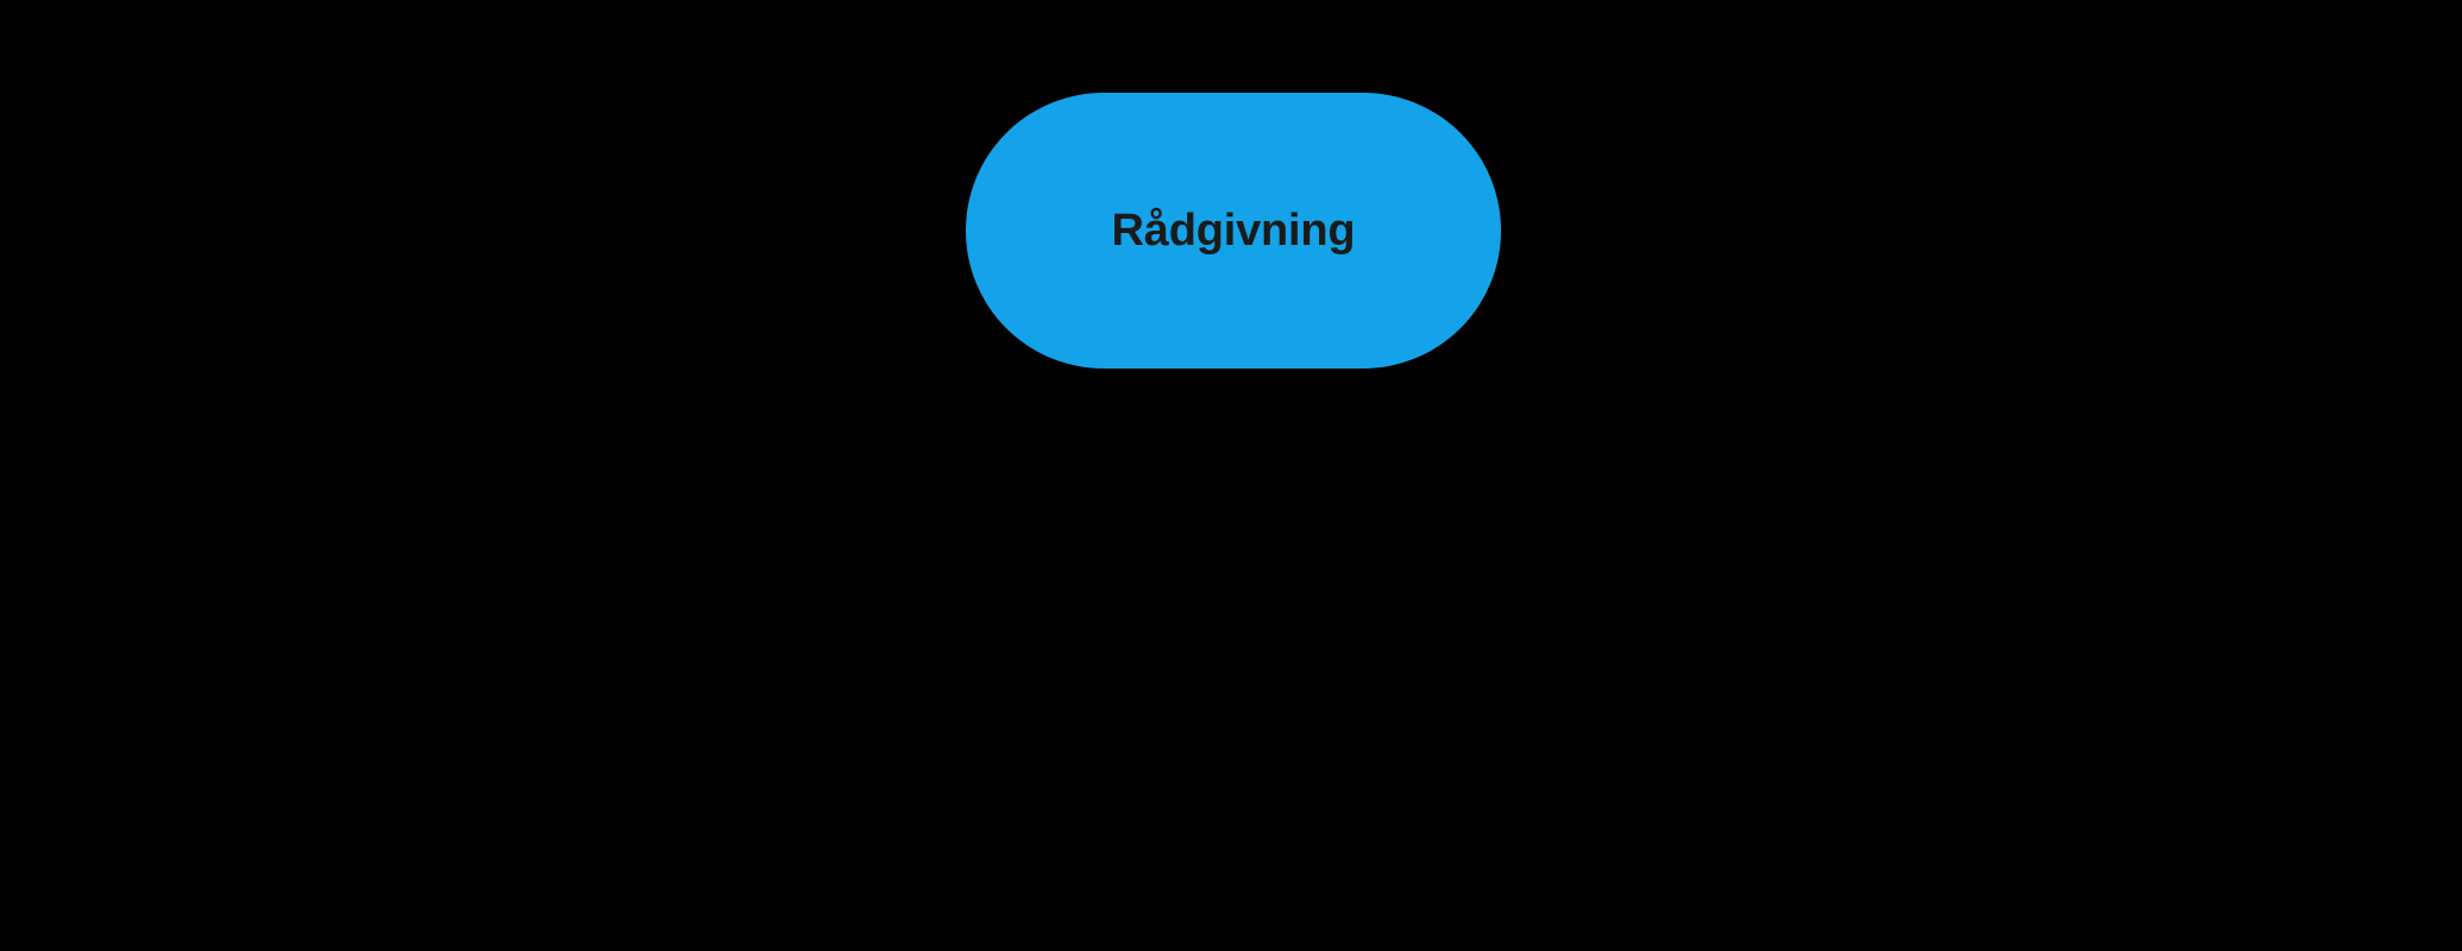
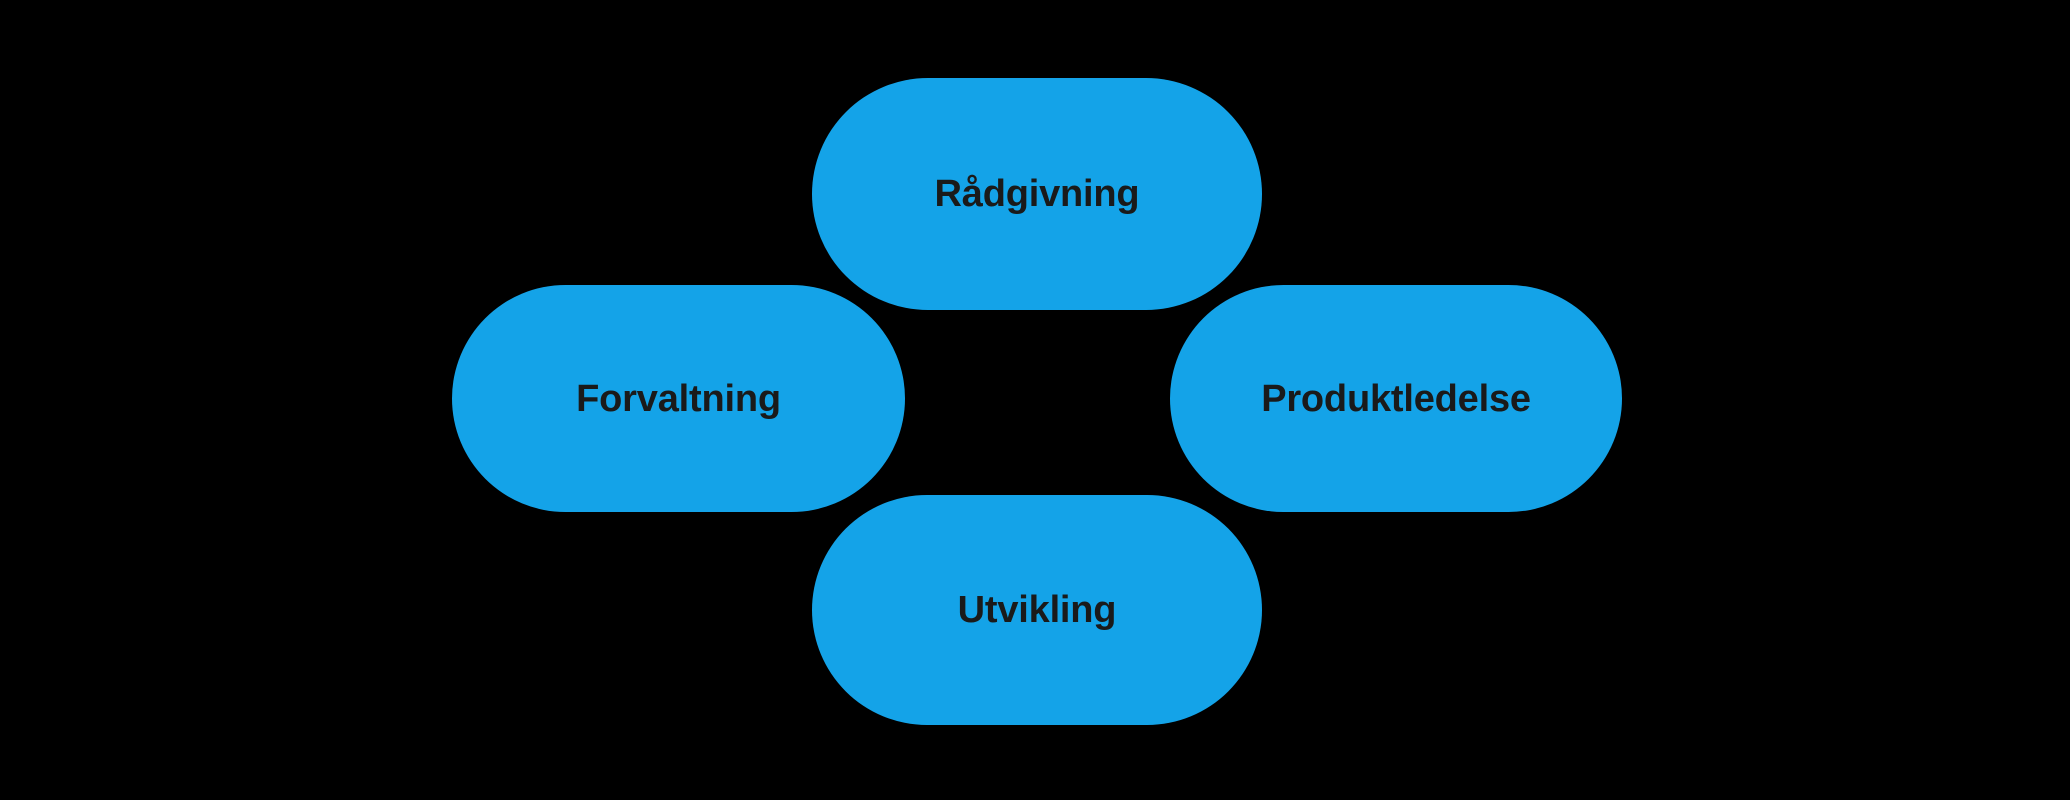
  Rådgivning
+ Forvaltning
+ Produktledelse
+ Utvikling
